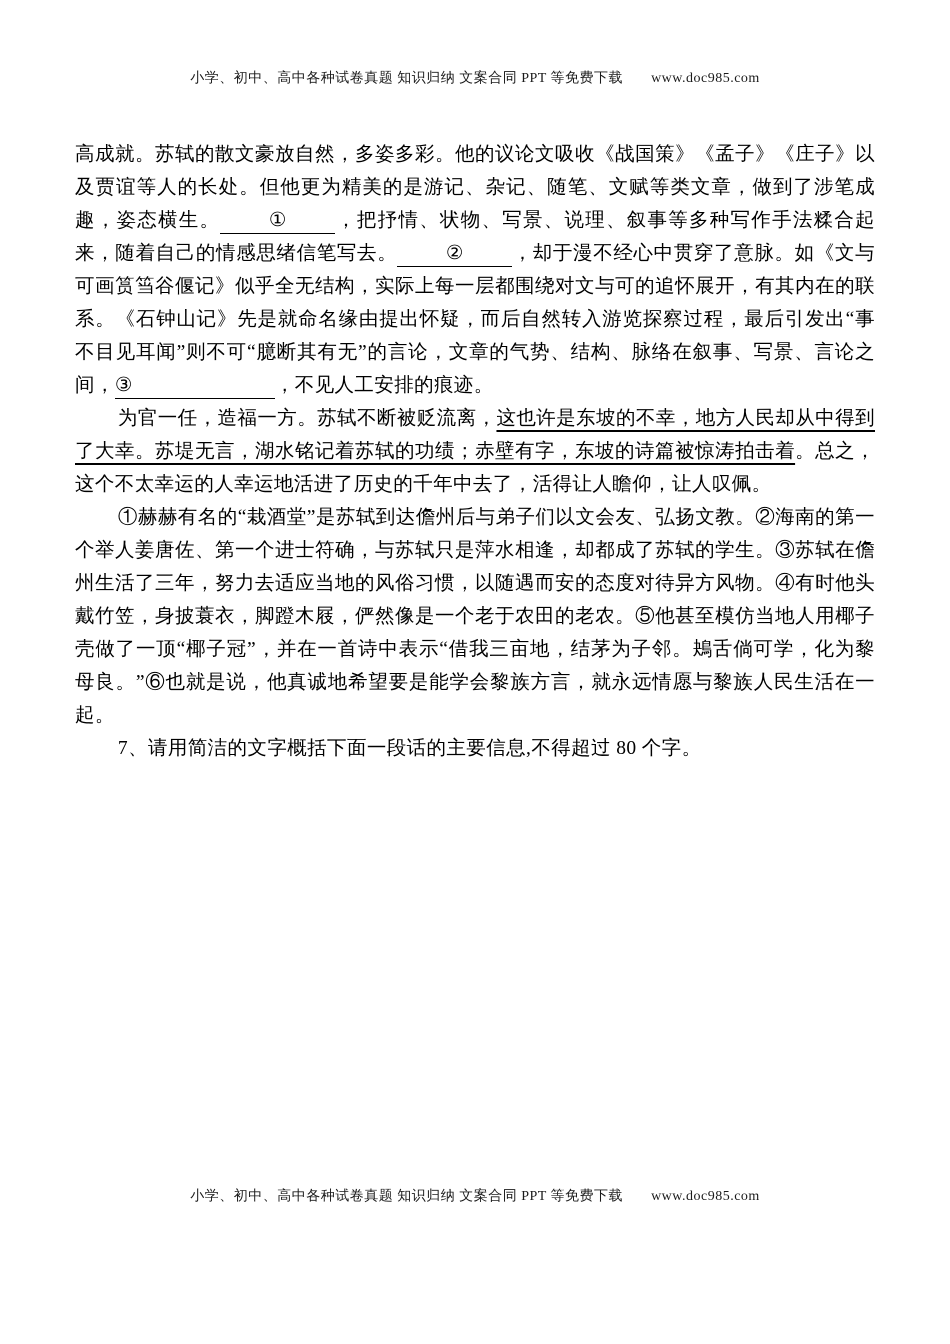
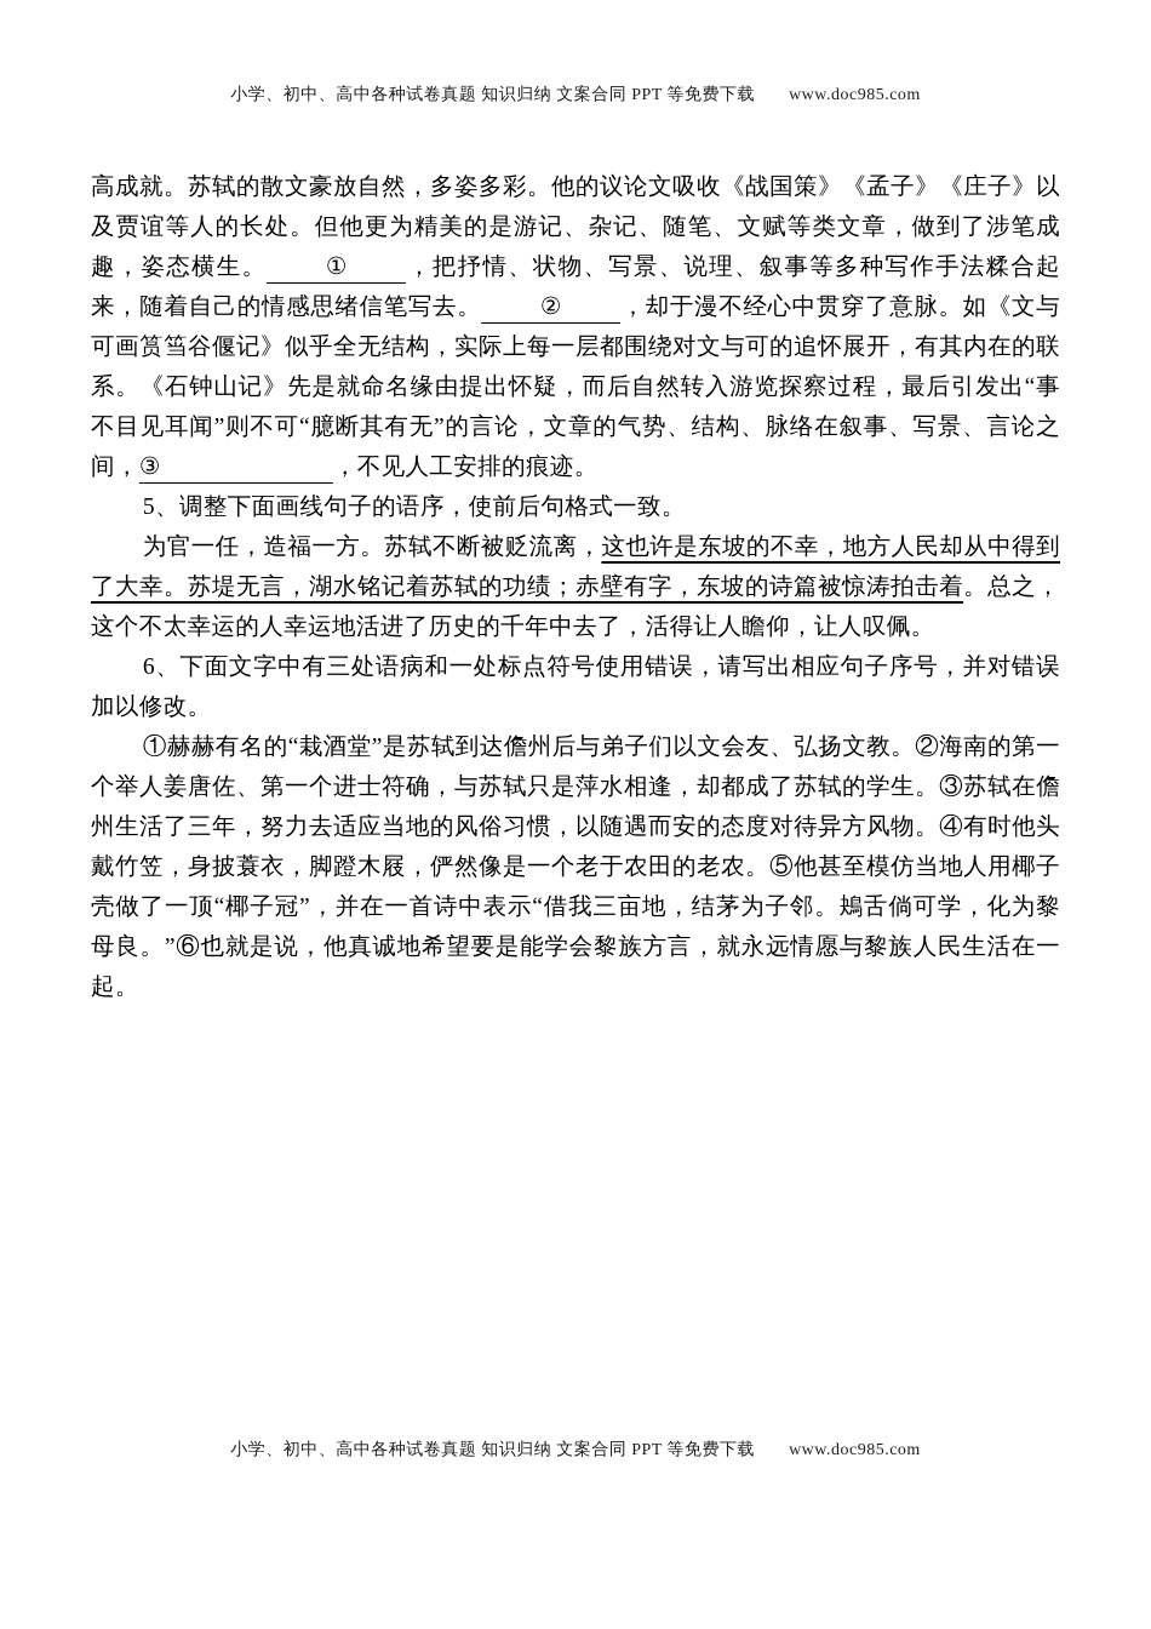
  小学、初中、高中各种试卷真题 知识归纳 文案合同 PPT 等免费下载 www.doc985.com
  高成就。苏轼的散文豪放自然，多姿多彩。他的议论文吸收《战国策》《孟子》《庄子》以及贾谊等人的长处。但他更为精美的是游记、杂记、随笔、文赋等类文章，做到了涉笔成趣，姿态横生。 ① ，把抒情、状物、写景、说理、叙事等多种写作手法糅合起来，随着自己的情感思绪信笔写去。 ② ，却于漫不经心中贯穿了意脉。如《文与可画筼筜谷偃记》似乎全无结构，实际上每一层都围绕对文与可的追怀展开，有其内在的联系。《石钟山记》先是就命名缘由提出怀疑，而后自然转入游览探察过程，最后引发出“事不目见耳闻”则不可“臆断其有无”的言论，文章的气势、结构、脉络在叙事、写景、言论之间，③ ，不见人工安排的痕迹。
+ 5、调整下面画线句子的语序，使前后句格式一致。
  为官一任，造福一方。苏轼不断被贬流离，这也许是东坡的不幸，地方人民却从中得到了大幸。苏堤无言，湖水铭记着苏轼的功绩；赤壁有字，东坡的诗篇被惊涛拍击着。总之，这个不太幸运的人幸运地活进了历史的千年中去了，活得让人瞻仰，让人叹佩。
+ 6、下面文字中有三处语病和一处标点符号使用错误，请写出相应句子序号，并对错误加以修改。
  ①赫赫有名的“栽酒堂”是苏轼到达儋州后与弟子们以文会友、弘扬文教。②海南的第一个举人姜唐佐、第一个进士符确，与苏轼只是萍水相逢，却都成了苏轼的学生。③苏轼在儋州生活了三年，努力去适应当地的风俗习惯，以随遇而安的态度对待异方风物。④有时他头戴竹笠，身披蓑衣，脚蹬木屐，俨然像是一个老于农田的老农。⑤他甚至模仿当地人用椰子壳做了一顶“椰子冠”，并在一首诗中表示“借我三亩地，结茅为子邻。鴂舌倘可学，化为黎母良。”⑥也就是说，他真诚地希望要是能学会黎族方言，就永远情愿与黎族人民生活在一起。
- 7、请用简洁的文字概括下面一段话的主要信息,不得超过 80 个字。
  小学、初中、高中各种试卷真题 知识归纳 文案合同 PPT 等免费下载 www.doc985.com
